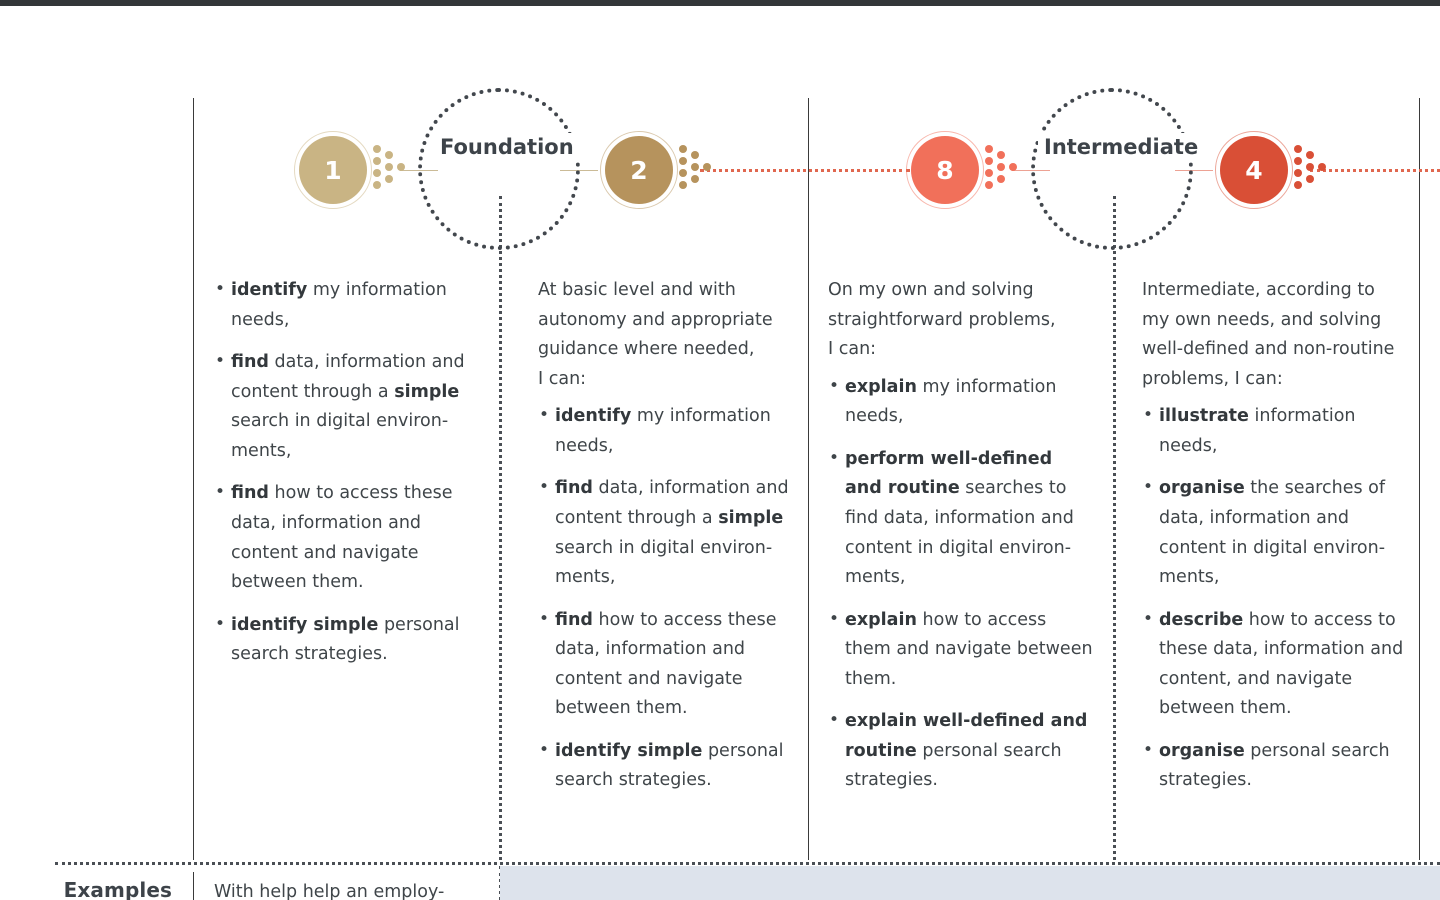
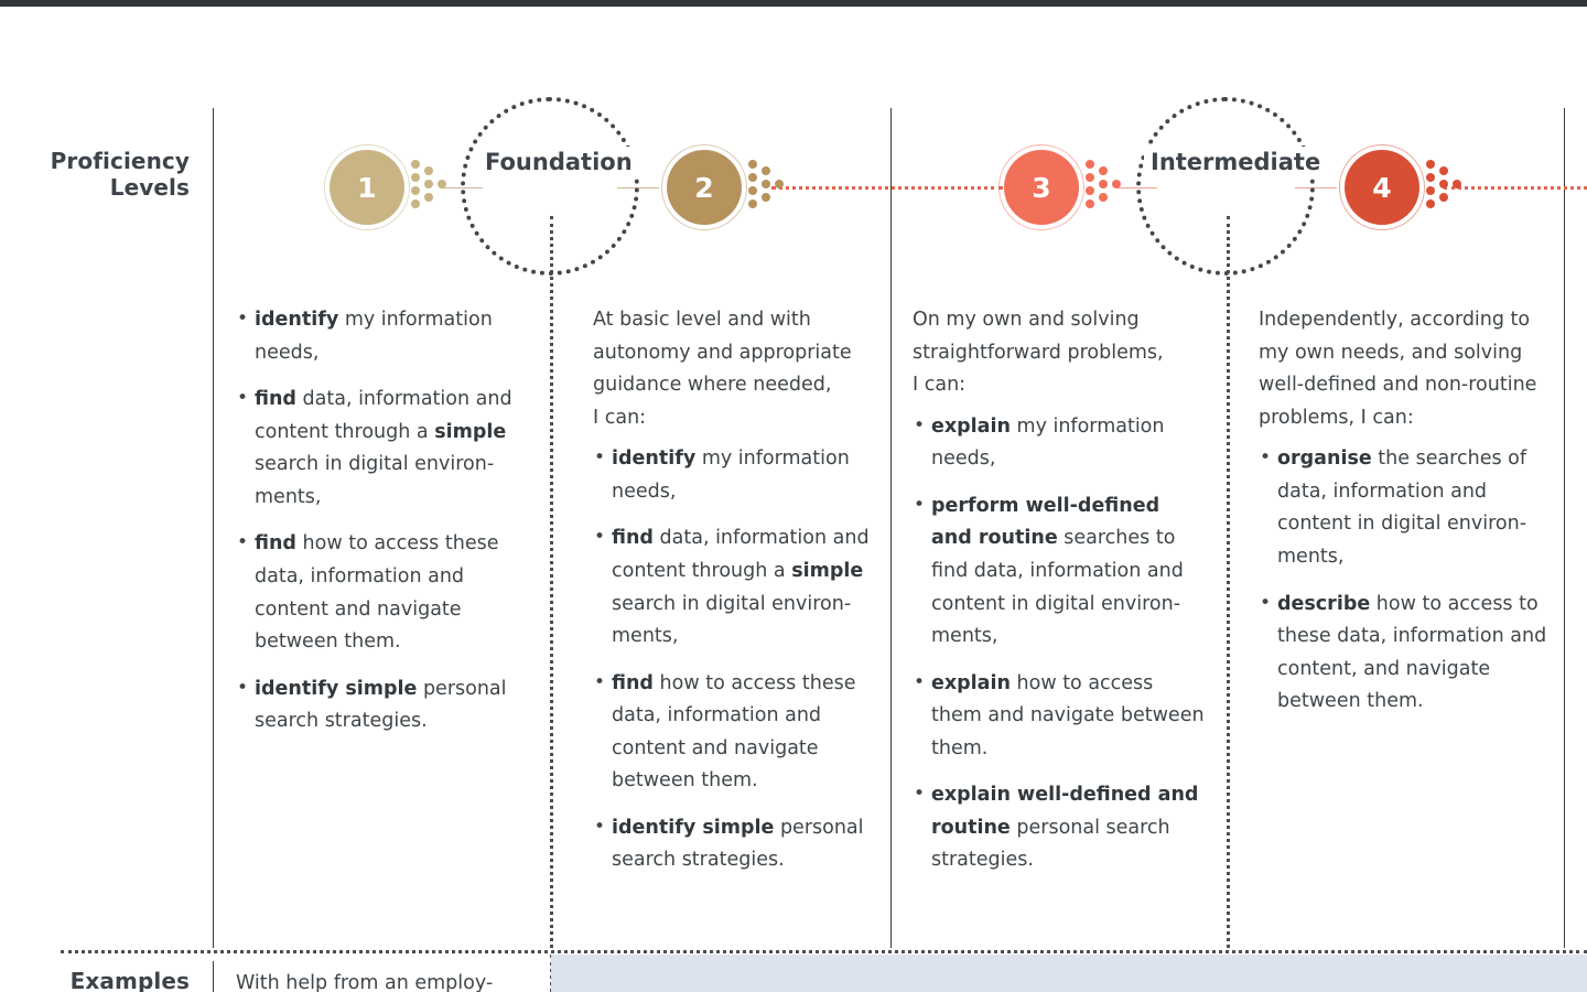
+ Proficiency
+ Levels
  Examples
- With help help an employ-
+ With help from an employ-
  Foundation
  Intermediate
  1
  2
- 8
+ 3
  4
  identify my information needs,
  find data, information and content through a simple search in digital environ­ents,
  find how to access these data, information and content and navigate between them.
  identify simple personal search strategies.
  At basic level and with autonomy and appropriate guidance where needed,
  I can:
  identify my information needs,
  find data, information and content through a simple search in digital environ­ents,
  find how to access these data, information and content and navigate between them.
  identify simple personal search strategies.
  On my own and solving straightforward problems,
  I can:
  explain my information needs,
  perform well-defined and routine searches to find data, information and content in digital environ­ents,
  explain how to access them and navigate between them.
  explain well-defined and routine personal search strategies.
- Intermediate, according to my own needs, and solving well-defined and non-rou­tine problems, I can:
+ Independently, according to my own needs, and solving well-defined and non-rou­tine problems, I can:
- illustrate information needs,
  organise the searches of data, information and content in digital environ­ents,
  describe how to access to these data, information and content, and navigate between them.
- organise personal search strategies.
